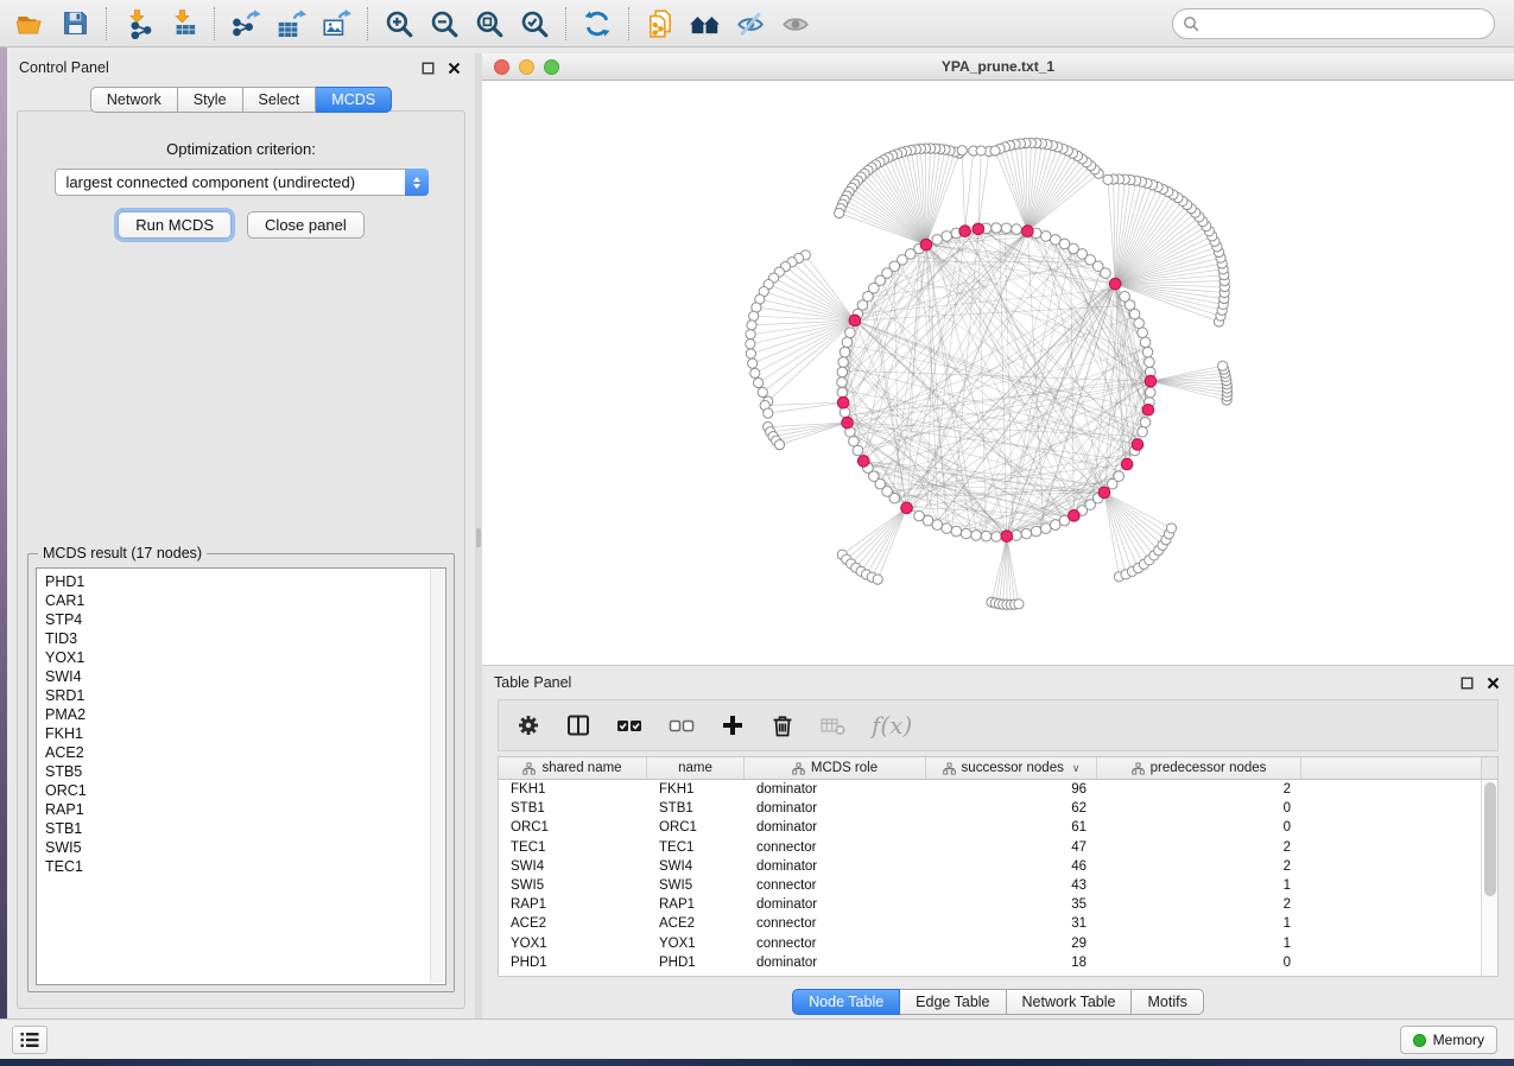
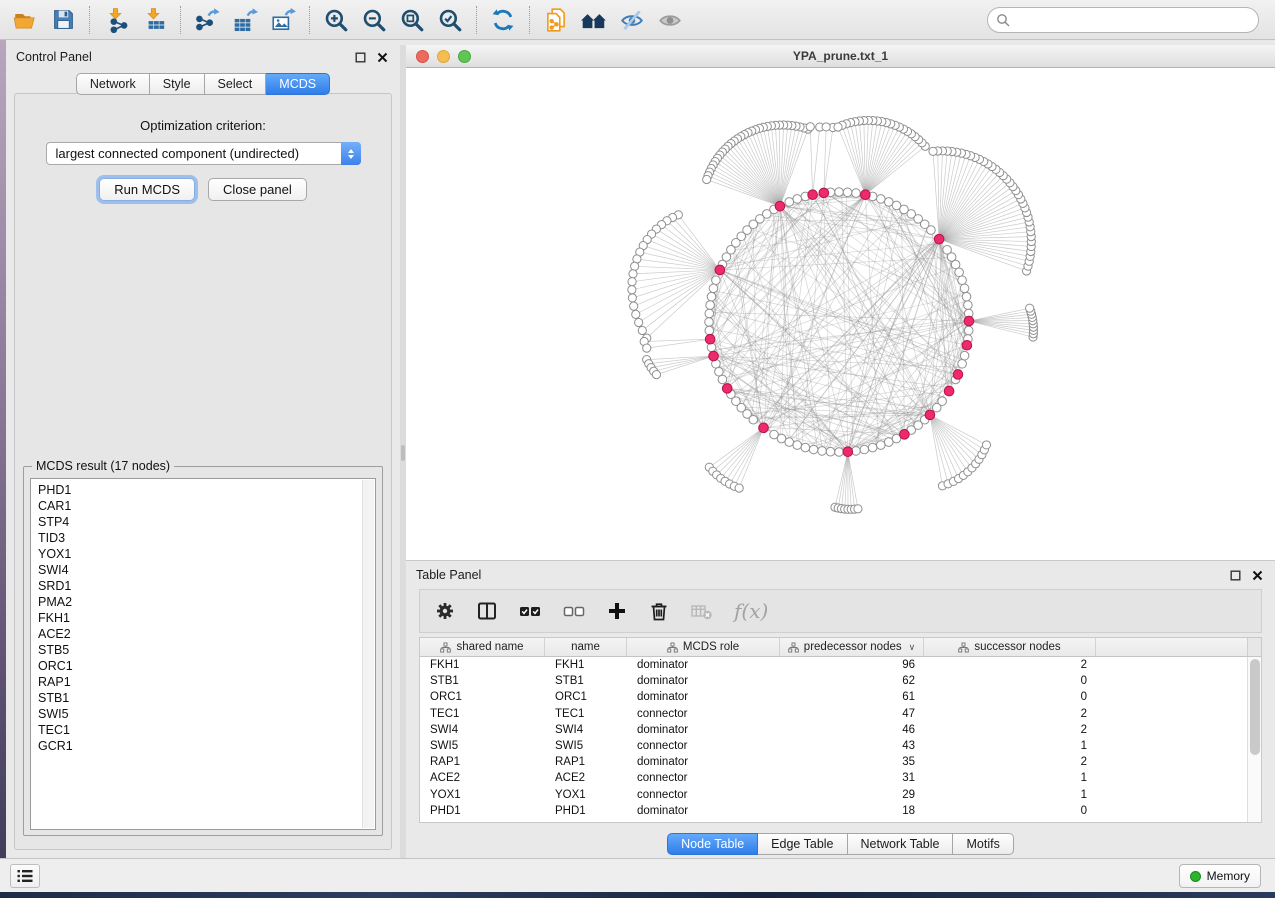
  Control Panel
  Network
  Style
  Select
  MCDS
  Optimization criterion:
  largest connected component (undirected)
  Run MCDS
  Close panel
  MCDS result (17 nodes)
  PHD1
  CAR1
  STP4
  TID3
  YOX1
  SWI4
  SRD1
  PMA2
  FKH1
  ACE2
  STB5
  ORC1
  RAP1
  STB1
  SWI5
  TEC1
+ GCR1
  YPA_prune.txt_1
  Table Panel
  f(x)
  shared name
  name
  MCDS role
- successor nodes
+ predecessor nodes
  ∨
- predecessor nodes
+ successor nodes
  FKH1
  FKH1
  dominator
  96
  2
  STB1
  STB1
  dominator
  62
  0
  ORC1
  ORC1
  dominator
  61
  0
  TEC1
  TEC1
  connector
  47
  2
  SWI4
  SWI4
  dominator
  46
  2
  SWI5
  SWI5
  connector
  43
  1
  RAP1
  RAP1
  dominator
  35
  2
  ACE2
  ACE2
  connector
  31
  1
  YOX1
  YOX1
  connector
  29
  1
  PHD1
  PHD1
  dominator
  18
  0
  Node Table
  Edge Table
  Network Table
  Motifs
  Memory
